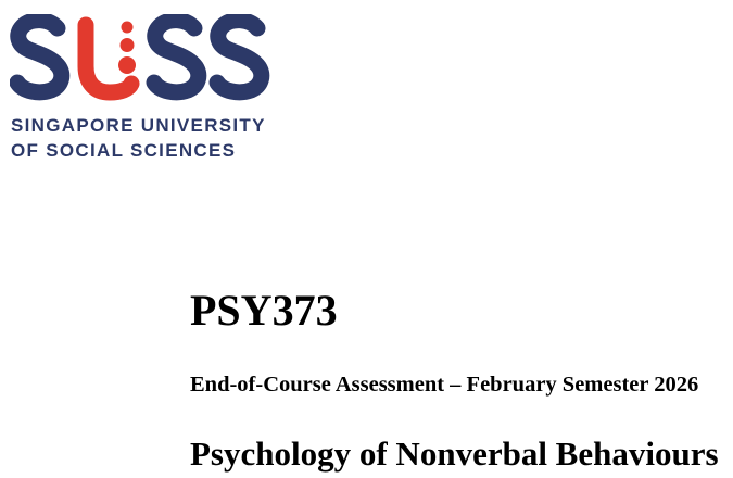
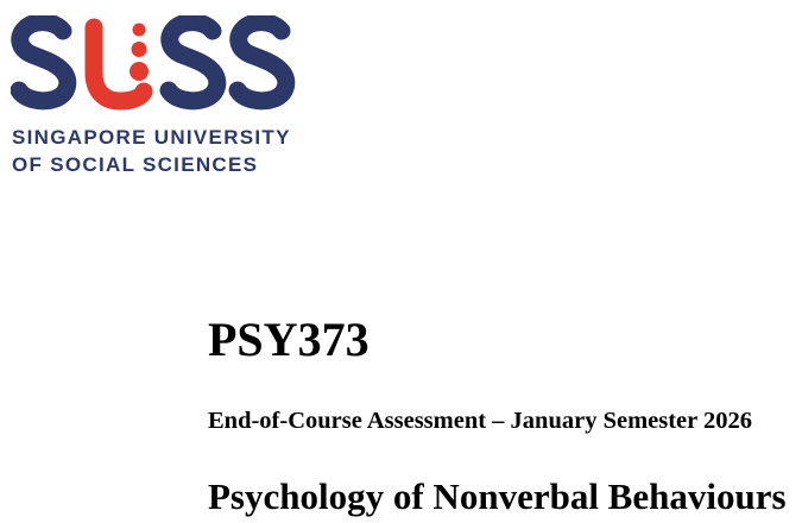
  SINGAPORE UNIVERSITY
  OF SOCIAL SCIENCES
  PSY373
- End-of-Course Assessment – February Semester 2026
+ End-of-Course Assessment – January Semester 2026
  Psychology of Nonverbal Behaviours
